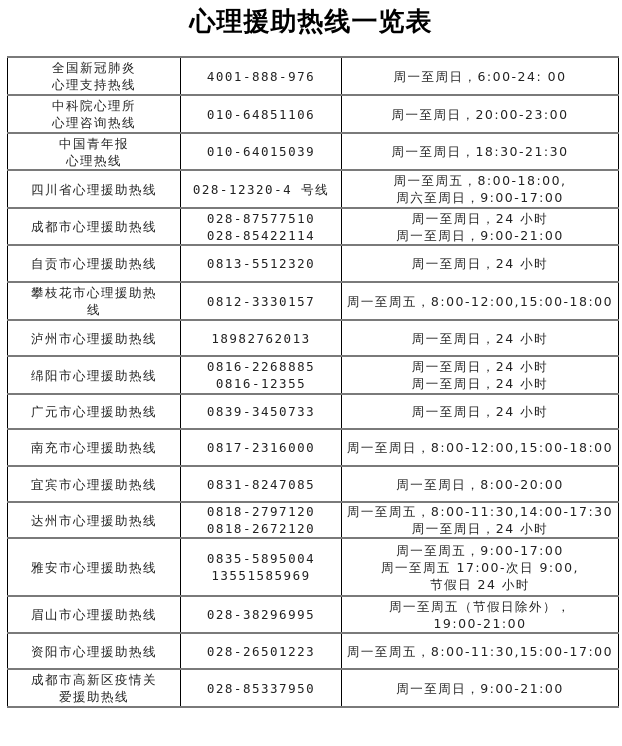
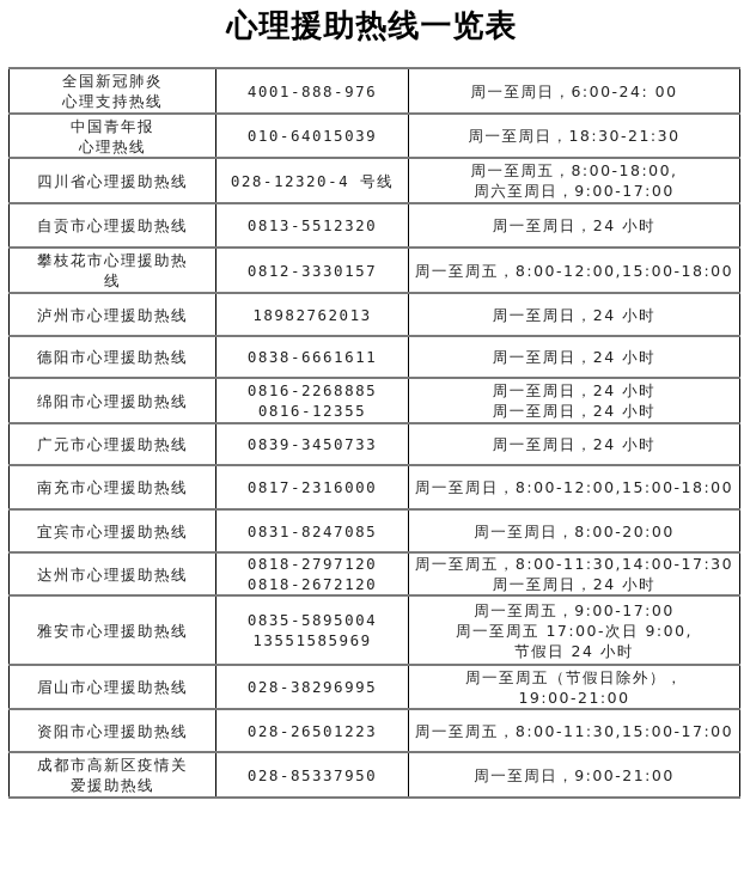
  心理援助热线一览表
  全国新冠肺炎心理支持热线	4001-888-976	周一至周日，6:00-24: 00
- 中科院心理所心理咨询热线	010-64851106	周一至周日，20:00-23:00
  中国青年报心理热线	010-64015039	周一至周日，18:30-21:30
  四川省心理援助热线	028-12320-4 号线	周一至周五，8:00-18:00,周六至周日，9:00-17:00
- 成都市心理援助热线	028-87577510028-85422114	周一至周日，24 小时周一至周日，9:00-21:00
  自贡市心理援助热线	0813-5512320	周一至周日，24 小时
  攀枝花市心理援助热线	0812-3330157	周一至周五，8:00-12:00,15:00-18:00
  泸州市心理援助热线	18982762013	周一至周日，24 小时
+ 德阳市心理援助热线	0838-6661611	周一至周日，24 小时
  绵阳市心理援助热线	0816-22688850816-12355	周一至周日，24 小时周一至周日，24 小时
  广元市心理援助热线	0839-3450733	周一至周日，24 小时
  南充市心理援助热线	0817-2316000	周一至周日，8:00-12:00,15:00-18:00
  宜宾市心理援助热线	0831-8247085	周一至周日，8:00-20:00
  达州市心理援助热线	0818-27971200818-2672120	周一至周五，8:00-11:30,14:00-17:30周一至周日，24 小时
  雅安市心理援助热线	0835-589500413551585969	周一至周五，9:00-17:00周一至周五 17:00-次日 9:00,节假日 24 小时
  眉山市心理援助热线	028-38296995	周一至周五（节假日除外），19:00-21:00
  资阳市心理援助热线	028-26501223	周一至周五，8:00-11:30,15:00-17:00
  成都市高新区疫情关爱援助热线	028-85337950	周一至周日，9:00-21:00
